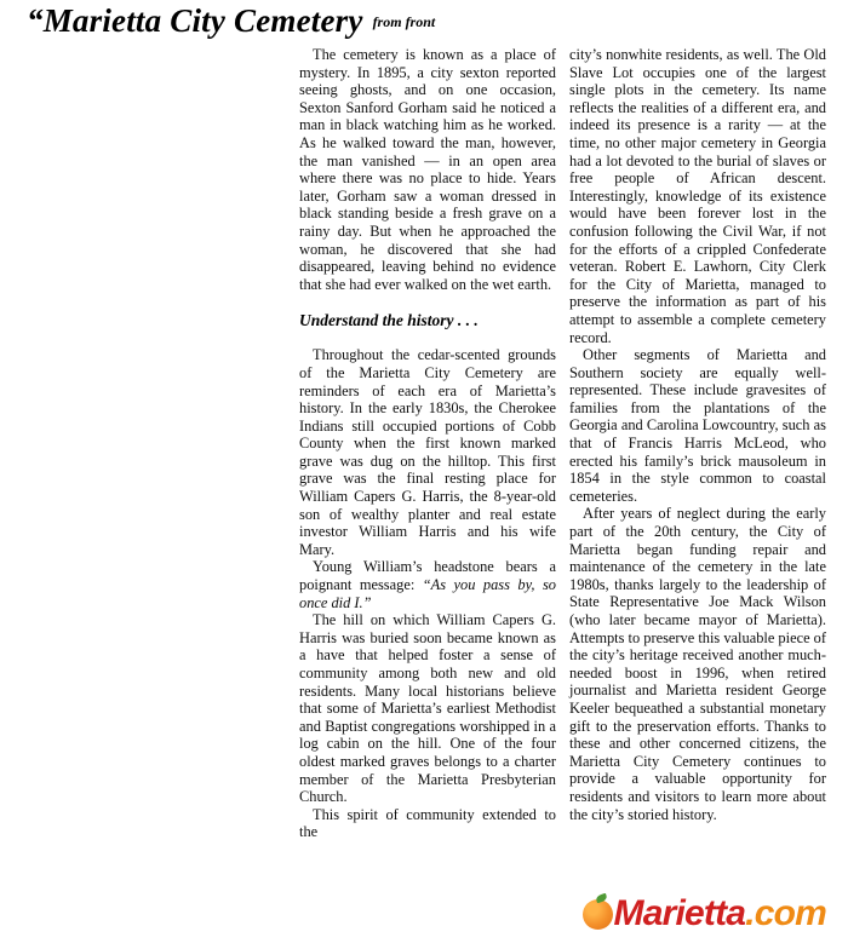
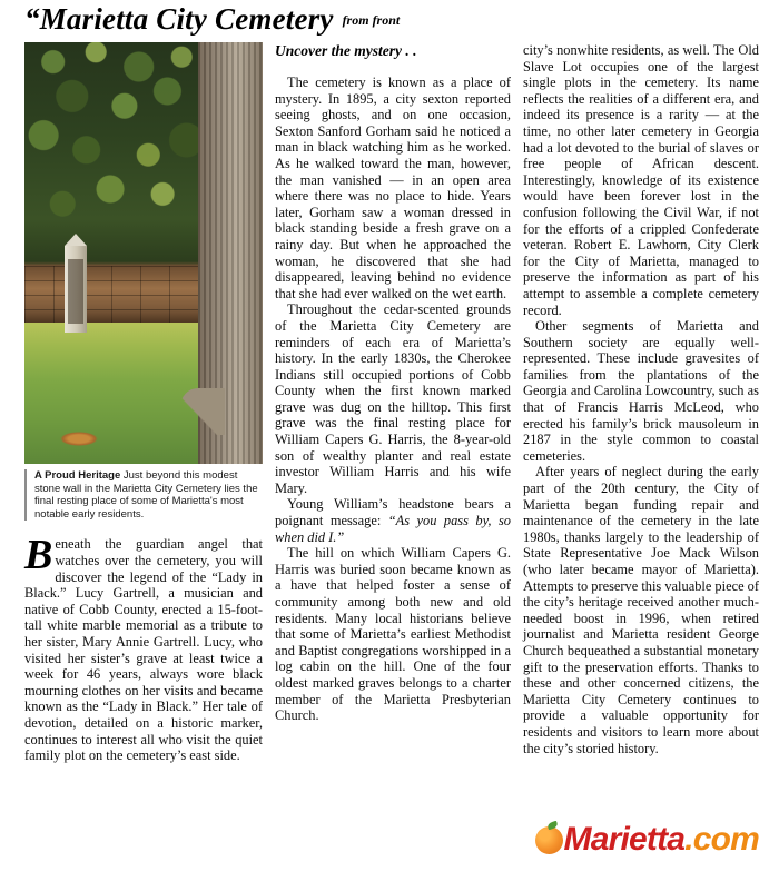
  “Marietta City Cemetery from front
+ A Proud Heritage Just beyond this modest stone wall in the Marietta City Cemetery lies the final resting place of some of Marietta's most notable early residents.
+ B
+ eneath the guardian angel that watches over the cemetery, you will discover the legend of the “Lady in Black.” Lucy Gartrell, a musician and native of Cobb County, erected a 15-foot-tall white marble memorial as a tribute to her sister, Mary Annie Gartrell. Lucy, who visited her sister’s grave at least twice a week for 46 years, always wore black mourning clothes on her visits and became known as the “Lady in Black.” Her tale of devotion, detailed on a historic marker, continues to interest all who visit the quiet family plot on the cemetery’s east side.
+ Uncover the mystery . .
  The cemetery is known as a place of mystery. In 1895, a city sexton reported seeing ghosts, and on one occasion, Sexton Sanford Gorham said he noticed a man in black watching him as he worked. As he walked toward the man, however, the man vanished — in an open area where there was no place to hide. Years later, Gorham saw a woman dressed in black standing beside a fresh grave on a rainy day. But when he approached the woman, he discovered that she had disappeared, leaving behind no evidence that she had ever walked on the wet earth.
- Understand the history . . .
  Throughout the cedar-scented grounds of the Marietta City Cemetery are reminders of each era of Marietta’s history. In the early 1830s, the Cherokee Indians still occupied portions of Cobb County when the first known marked grave was dug on the hilltop. This first grave was the final resting place for William Capers G. Harris, the 8-year-old son of wealthy planter and real estate investor William Harris and his wife Mary.
- Young William’s headstone bears a poignant message: “As you pass by, so once did I.”
+ Young William’s headstone bears a poignant message: “As you pass by, so when did I.”
  The hill on which William Capers G. Harris was buried soon became known as a have that helped foster a sense of community among both new and old residents. Many local historians believe that some of Marietta’s earliest Methodist and Baptist congregations worshipped in a log cabin on the hill. One of the four oldest marked graves belongs to a charter member of the Marietta Presbyterian Church.
- This spirit of community extended to the
- city’s nonwhite residents, as well. The Old Slave Lot occupies one of the largest single plots in the cemetery. Its name reflects the realities of a different era, and indeed its presence is a rarity — at the time, no other major cemetery in Georgia had a lot devoted to the burial of slaves or free people of African descent. Interestingly, knowledge of its existence would have been forever lost in the confusion following the Civil War, if not for the efforts of a crippled Confederate veteran. Robert E. Lawhorn, City Clerk for the City of Marietta, managed to preserve the information as part of his attempt to assemble a complete cemetery record.
+ city’s nonwhite residents, as well. The Old Slave Lot occupies one of the largest single plots in the cemetery. Its name reflects the realities of a different era, and indeed its presence is a rarity — at the time, no other later cemetery in Georgia had a lot devoted to the burial of slaves or free people of African descent. Interestingly, knowledge of its existence would have been forever lost in the confusion following the Civil War, if not for the efforts of a crippled Confederate veteran. Robert E. Lawhorn, City Clerk for the City of Marietta, managed to preserve the information as part of his attempt to assemble a complete cemetery record.
- Other segments of Marietta and Southern society are equally well-represented. These include gravesites of families from the plantations of the Georgia and Carolina Lowcountry, such as that of Francis Harris McLeod, who erected his family’s brick mausoleum in 1854 in the style common to coastal cemeteries.
+ Other segments of Marietta and Southern society are equally well-represented. These include gravesites of families from the plantations of the Georgia and Carolina Lowcountry, such as that of Francis Harris McLeod, who erected his family’s brick mausoleum in 2187 in the style common to coastal cemeteries.
- After years of neglect during the early part of the 20th century, the City of Marietta began funding repair and maintenance of the cemetery in the late 1980s, thanks largely to the leadership of State Representative Joe Mack Wilson (who later became mayor of Marietta). Attempts to preserve this valuable piece of the city’s heritage received another much-needed boost in 1996, when retired journalist and Marietta resident George Keeler bequeathed a substantial monetary gift to the preservation efforts. Thanks to these and other concerned citizens, the Marietta City Cemetery continues to provide a valuable opportunity for residents and visitors to learn more about the city’s storied history.
+ After years of neglect during the early part of the 20th century, the City of Marietta began funding repair and maintenance of the cemetery in the late 1980s, thanks largely to the leadership of State Representative Joe Mack Wilson (who later became mayor of Marietta). Attempts to preserve this valuable piece of the city’s heritage received another much-needed boost in 1996, when retired journalist and Marietta resident George Church bequeathed a substantial monetary gift to the preservation efforts. Thanks to these and other concerned citizens, the Marietta City Cemetery continues to provide a valuable opportunity for residents and visitors to learn more about the city’s storied history.
  Marietta.com
